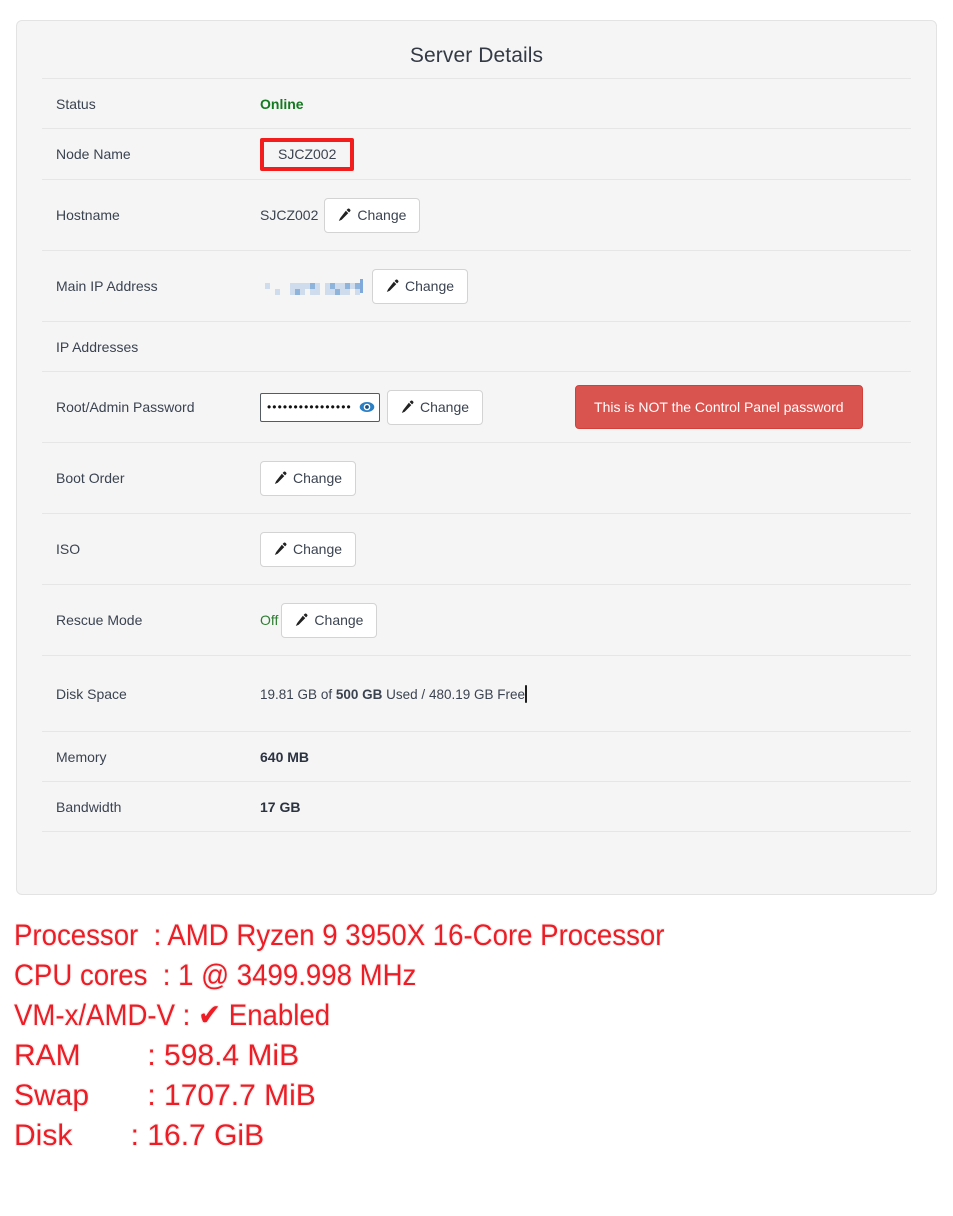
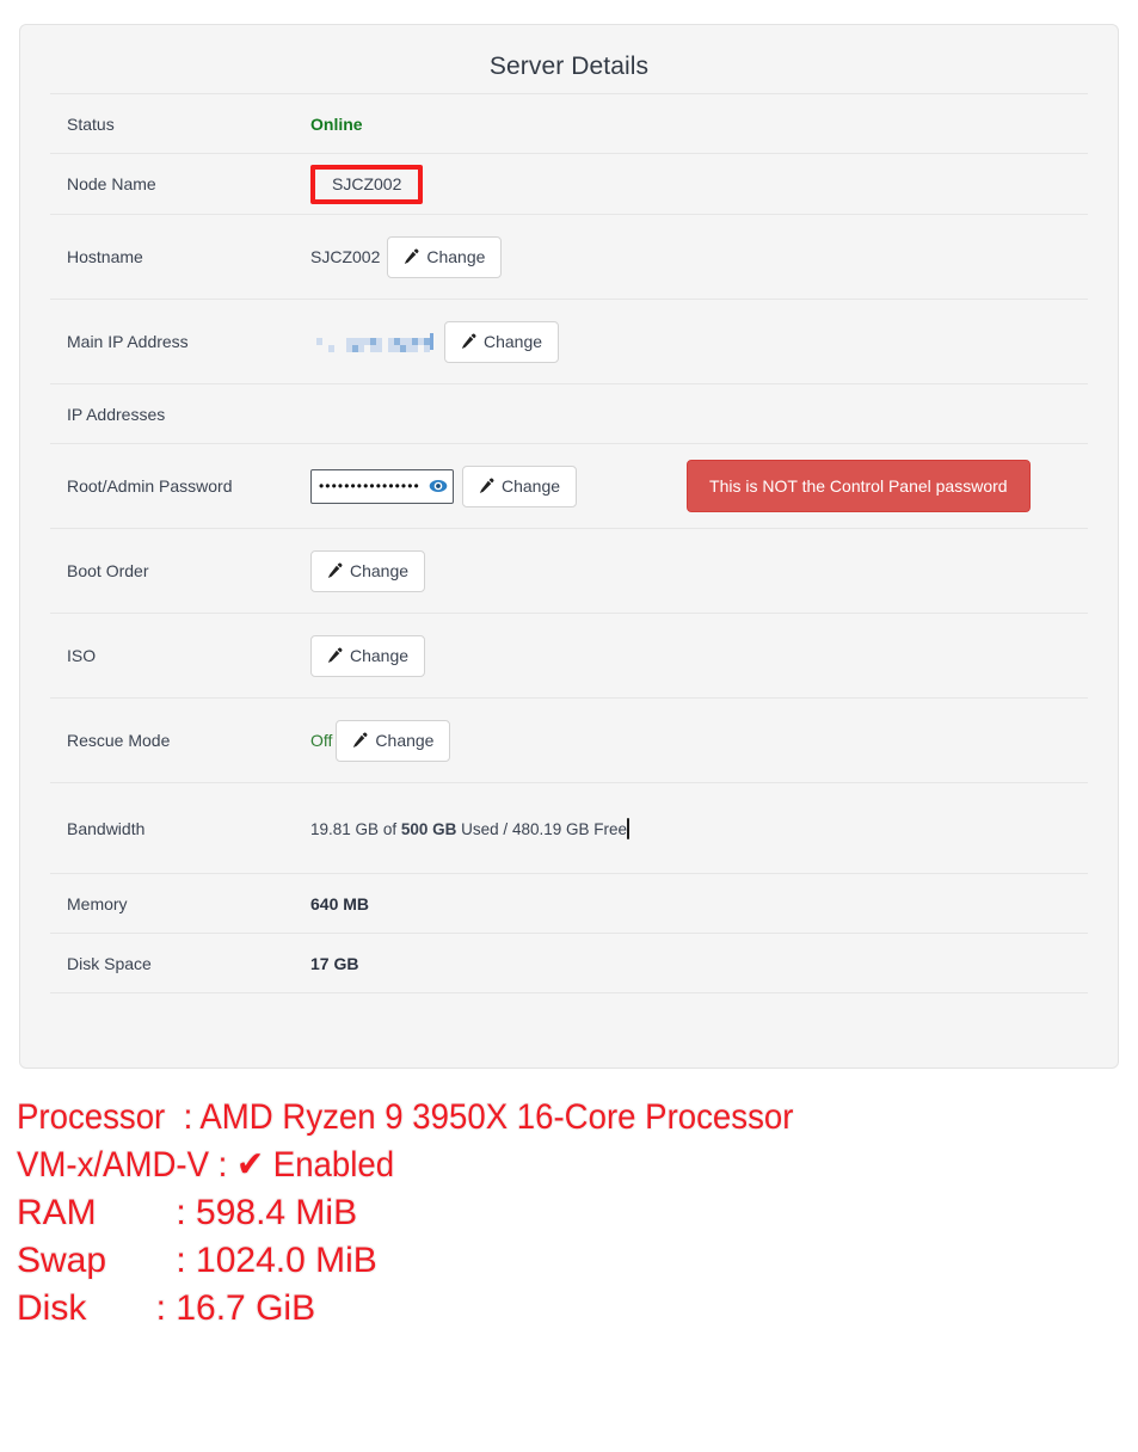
  Server Details
  Status
  Online
  Node Name
  SJCZ002
  Hostname
  SJCZ002
  Change
  Main IP Address
  Change
  IP Addresses
  Root/Admin Password
  ••••••••••••••••
  Change
  This is NOT the Control Panel password
  Boot Order
  Change
  ISO
  Change
  Rescue Mode
  Off
  Change
- Disk Space
+ Bandwidth
  19.81 GB of 500 GB Used / 480.19 GB Free
  Memory
  640 MB
- Bandwidth
+ Disk Space
  17 GB
  Processor : AMD Ryzen 9 3950X 16-Core Processor
- CPU cores : 1 @ 3499.998 MHz
  VM-x/AMD-V : ✔ Enabled
  RAM : 598.4 MiB
- Swap : 1707.7 MiB
+ Swap : 1024.0 MiB
  Disk : 16.7 GiB
